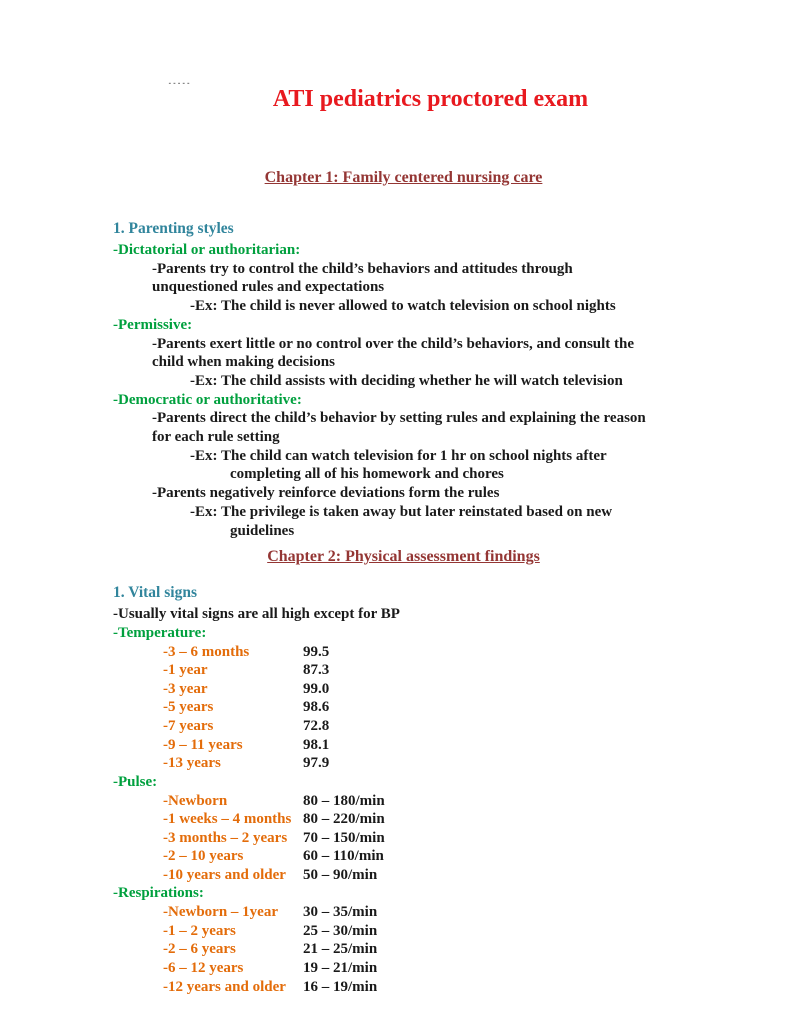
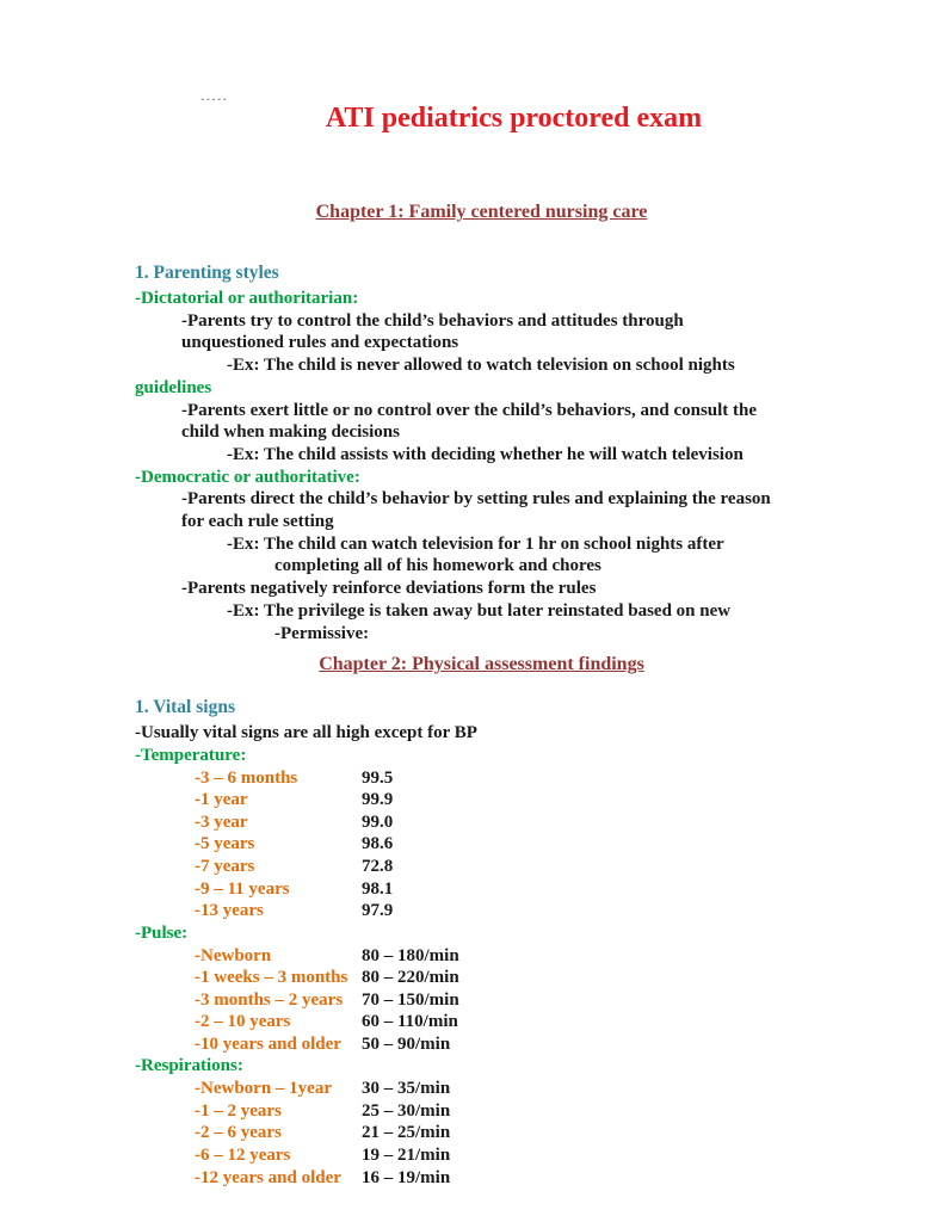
  ATI pediatrics proctored exam
  Chapter 1: Family centered nursing care
  1. Parenting styles
  -Dictatorial or authoritarian:
  -Parents try to control the child’s behaviors and attitudes through
  unquestioned rules and expectations
  -Ex: The child is never allowed to watch television on school nights
- -Permissive:
+ guidelines
  -Parents exert little or no control over the child’s behaviors, and consult the
  child when making decisions
  -Ex: The child assists with deciding whether he will watch television
  -Democratic or authoritative:
  -Parents direct the child’s behavior by setting rules and explaining the reason
  for each rule setting
  -Ex: The child can watch television for 1 hr on school nights after
  completing all of his homework and chores
  -Parents negatively reinforce deviations form the rules
  -Ex: The privilege is taken away but later reinstated based on new
- guidelines
+ -Permissive:
  Chapter 2: Physical assessment findings
  1. Vital signs
  -Usually vital signs are all high except for BP
  -Temperature:
  -3 – 6 months 99.5
- -1 year 87.3
+ -1 year 99.9
  -3 year 99.0
  -5 years 98.6
  -7 years 72.8
  -9 – 11 years 98.1
  -13 years 97.9
  -Pulse:
  -Newborn 80 – 180/min
- -1 weeks – 4 months 80 – 220/min
+ -1 weeks – 3 months 80 – 220/min
  -3 months – 2 years 70 – 150/min
  -2 – 10 years 60 – 110/min
  -10 years and older 50 – 90/min
  -Respirations:
  -Newborn – 1year 30 – 35/min
  -1 – 2 years 25 – 30/min
  -2 – 6 years 21 – 25/min
  -6 – 12 years 19 – 21/min
  -12 years and older 16 – 19/min
